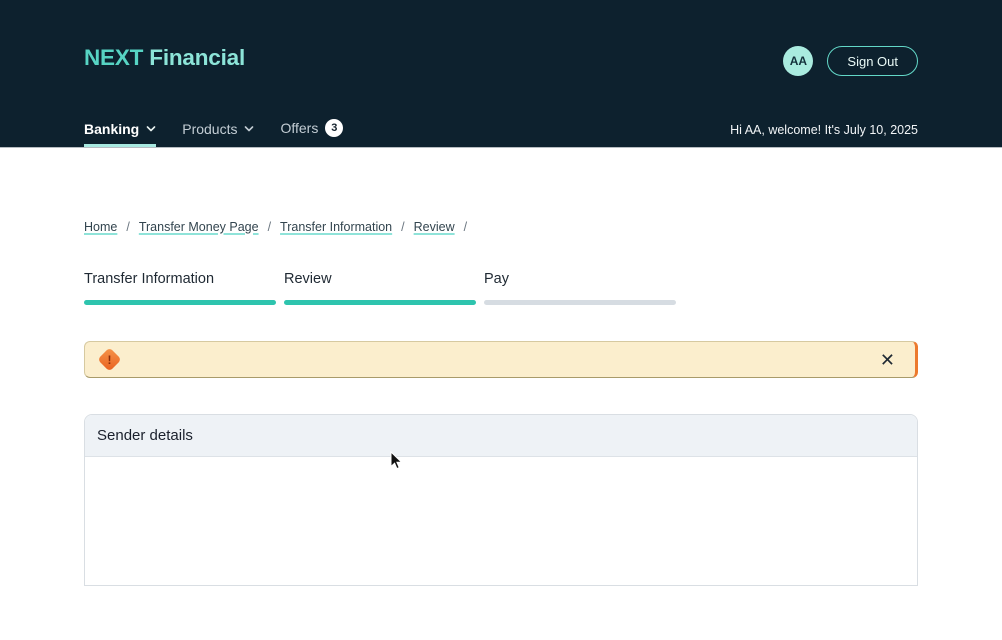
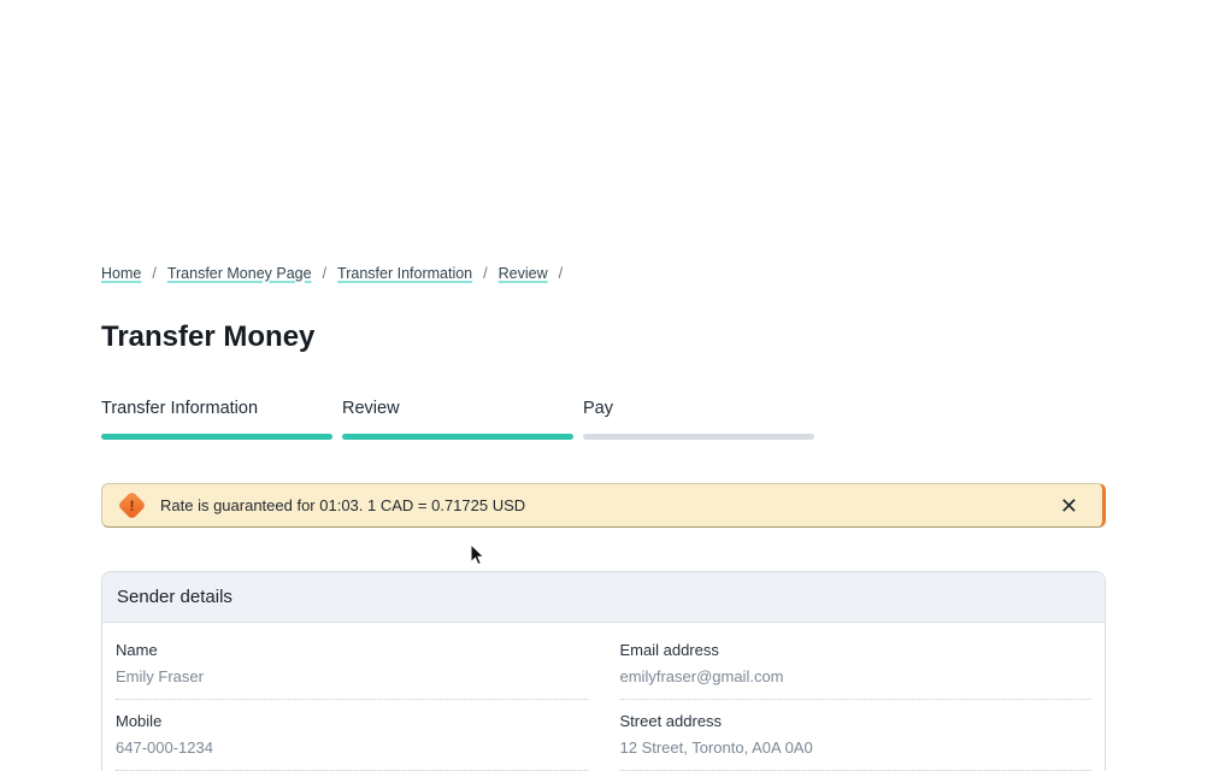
- NEXT Financial
- AA
- Sign Out
- Banking
- Products
- Offers
- 3
- Hi AA, welcome! It's July 10, 2025
  Home
  /
  Transfer Money Page
  /
  Transfer Information
  /
  Review
  /
+ Transfer Money
  Transfer Information
  Review
  Pay
+ Rate is guaranteed for 01:03. 1 CAD = 0.71725 USD
  ✕
  Sender details
+ Name
+ Emily Fraser
+ Email address
+ emilyfraser@gmail.com
+ Mobile
+ 647-000-1234
+ Street address
+ 12 Street, Toronto, A0A 0A0
